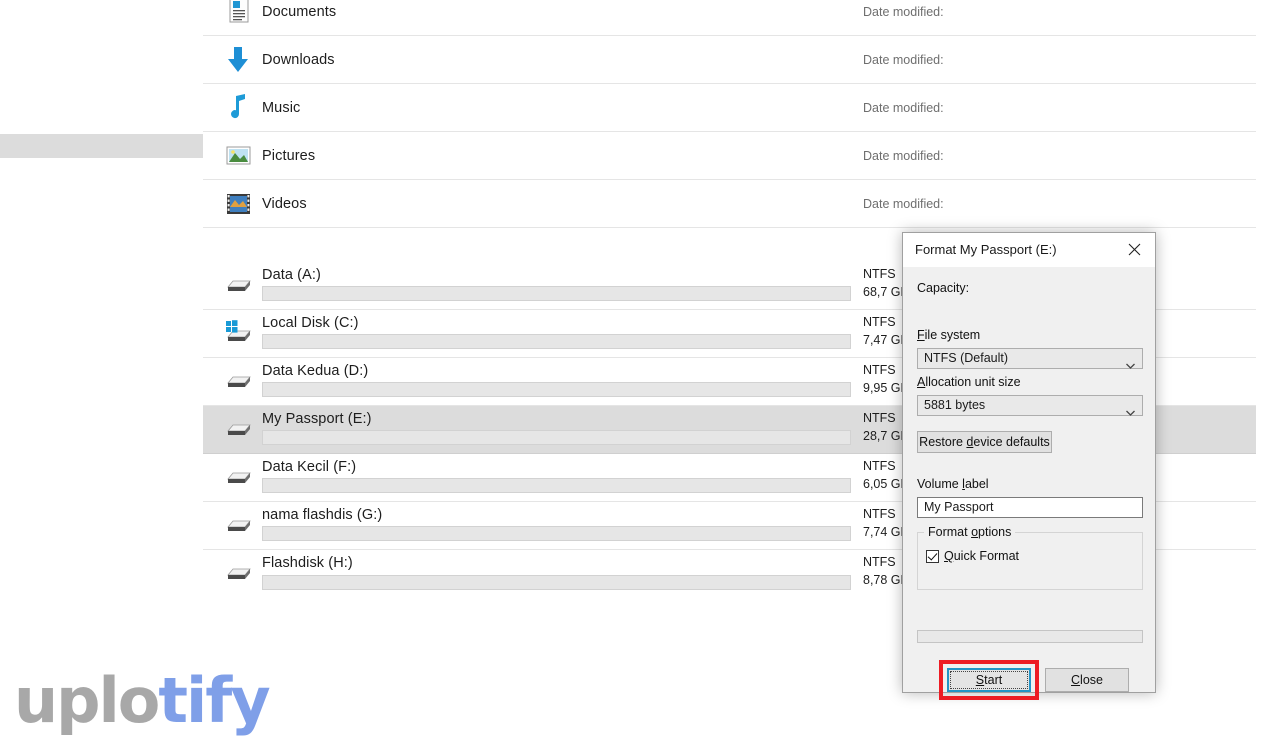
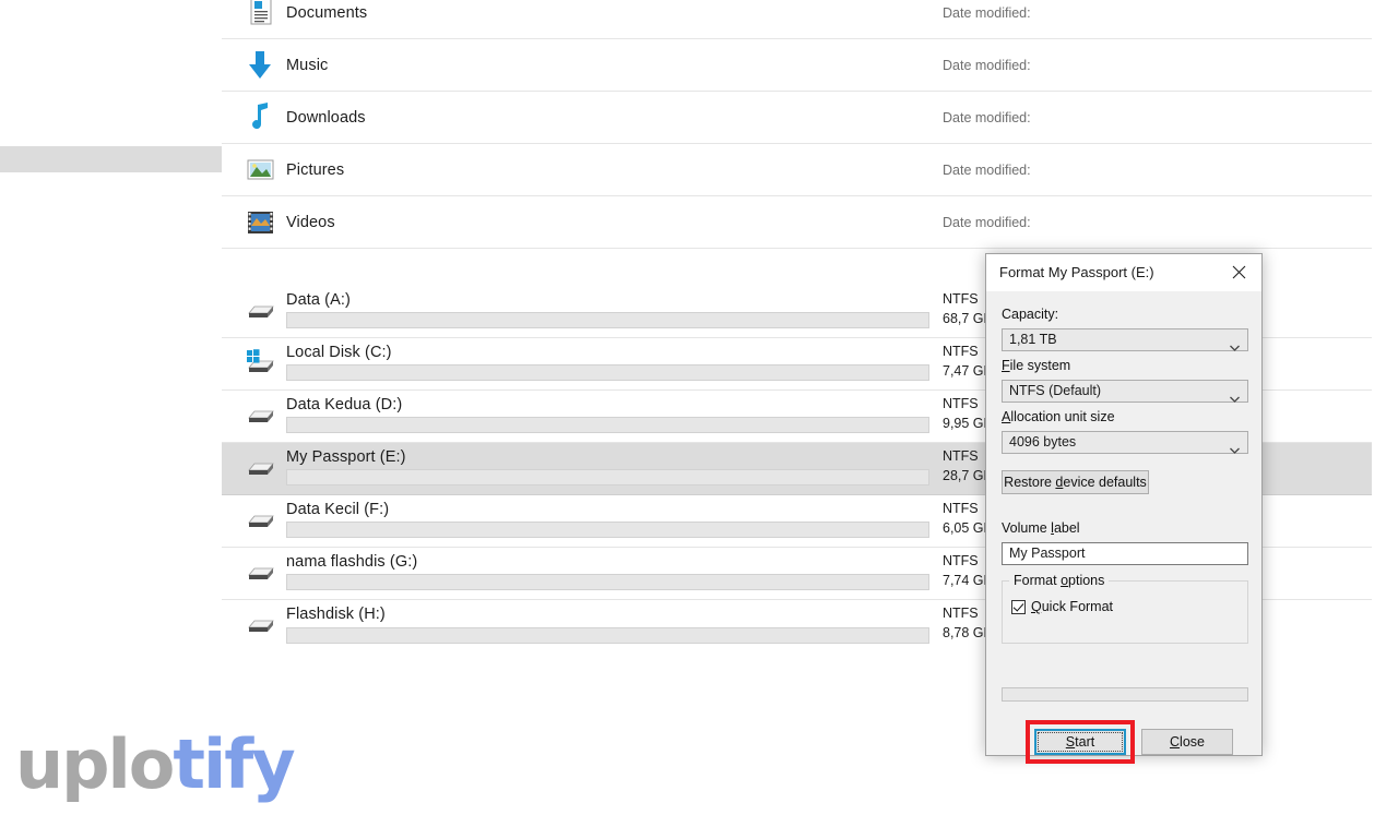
  Documents
  Date modified:
- Downloads
+ Music
  Date modified:
- Music
+ Downloads
  Date modified:
  Pictures
  Date modified:
  Videos
  Date modified:
  Data (A:)
  NTFS
  68,7 G
  Local Disk (C:)
  NTFS
  7,47 G
  Data Kedua (D:)
  NTFS
  9,95 G
  My Passport (E:)
  NTFS
  28,7 G
  Data Kecil (F:)
  NTFS
  6,05 G
  nama flashdis (G:)
  NTFS
  7,74 G
  Flashdisk (H:)
  NTFS
  8,78 G
  Format My Passport (E:)
  Capacity:
+ 1,81 TB
  File system
  NTFS (Default)
  Allocation unit size
- 5881 bytes
+ 4096 bytes
  Restore device defaults
  Volume label
  My Passport
  Format options
  Quick Format
  Start
  Close
  uplotify
